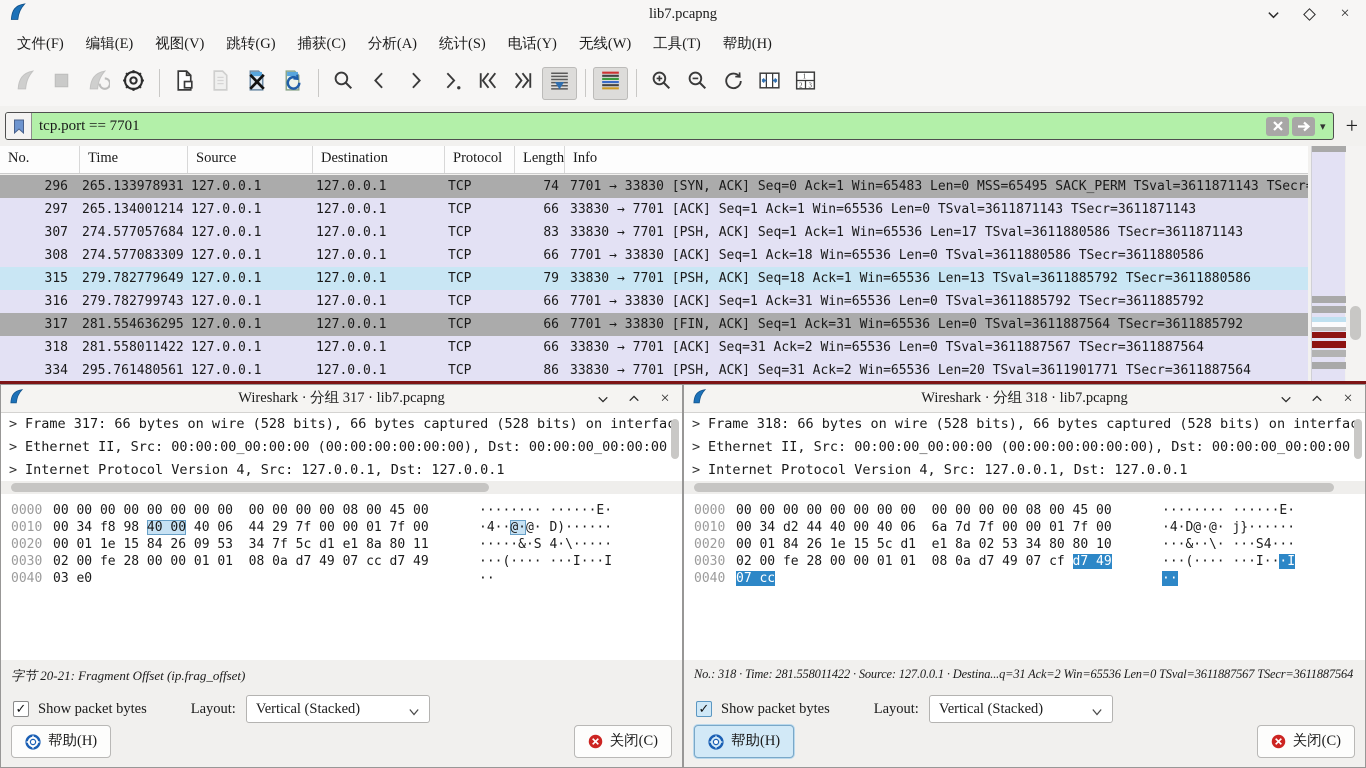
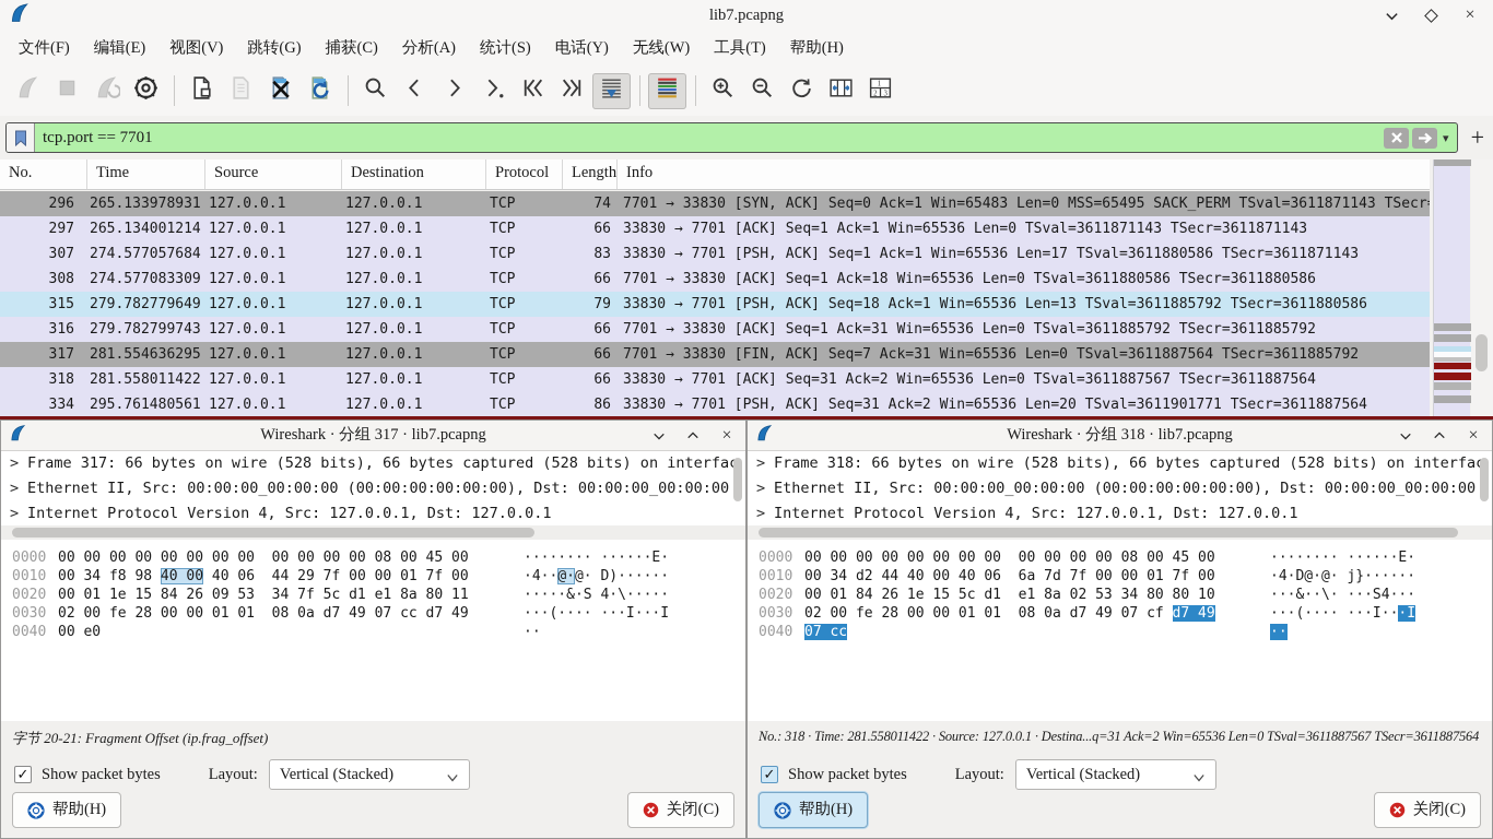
  lib7.pcapng
  ×
  文件(F)
  编辑(E)
  视图(V)
  跳转(G)
  捕获(C)
  分析(A)
  统计(S)
  电话(Y)
  无线(W)
  工具(T)
  帮助(H)
  tcp.port == 7701
  ▾
  +
  No.
  Time
  Source
  Destination
  Protocol
  Length
  Info
  296
  265.133978931
  127.0.0.1
  127.0.0.1
  TCP
  74
  7701 → 33830 [SYN, ACK] Seq=0 Ack=1 Win=65483 Len=0 MSS=65495 SACK_PERM TSval=3611871143 TSecr
  297
  265.134001214
  127.0.0.1
  127.0.0.1
  TCP
  66
  33830 → 7701 [ACK] Seq=1 Ack=1 Win=65536 Len=0 TSval=3611871143 TSecr=3611871143
  307
  274.577057684
  127.0.0.1
  127.0.0.1
  TCP
  83
  33830 → 7701 [PSH, ACK] Seq=1 Ack=1 Win=65536 Len=17 TSval=3611880586 TSecr=3611871143
  308
  274.577083309
  127.0.0.1
  127.0.0.1
  TCP
  66
  7701 → 33830 [ACK] Seq=1 Ack=18 Win=65536 Len=0 TSval=3611880586 TSecr=3611880586
  315
  279.782779649
  127.0.0.1
  127.0.0.1
  TCP
  79
  33830 → 7701 [PSH, ACK] Seq=18 Ack=1 Win=65536 Len=13 TSval=3611885792 TSecr=3611880586
  316
  279.782799743
  127.0.0.1
  127.0.0.1
  TCP
  66
  7701 → 33830 [ACK] Seq=1 Ack=31 Win=65536 Len=0 TSval=3611885792 TSecr=3611885792
  317
  281.554636295
  127.0.0.1
  127.0.0.1
  TCP
  66
- 7701 → 33830 [FIN, ACK] Seq=1 Ack=31 Win=65536 Len=0 TSval=3611887564 TSecr=3611885792
+ 7701 → 33830 [FIN, ACK] Seq=7 Ack=31 Win=65536 Len=0 TSval=3611887564 TSecr=3611885792
  318
  281.558011422
  127.0.0.1
  127.0.0.1
  TCP
  66
  33830 → 7701 [ACK] Seq=31 Ack=2 Win=65536 Len=0 TSval=3611887567 TSecr=3611887564
  334
  295.761480561
  127.0.0.1
  127.0.0.1
  TCP
  86
  33830 → 7701 [PSH, ACK] Seq=31 Ack=2 Win=65536 Len=20 TSval=3611901771 TSecr=3611887564
  Wireshark · 分组 317 · lib7.pcapng
  ×
  > Frame 317: 66 bytes on wire (528 bits), 66 bytes captured (528 bits) on interfa
  > Ethernet II, Src: 00:00:00_00:00:00 (00:00:00:00:00:00), Dst: 00:00:00_00:00:00
  > Internet Protocol Version 4, Src: 127.0.0.1, Dst: 127.0.0.1
  0000
  00 00 00 00 00 00 00 00 00 00 00 00 08 00 45 00
  ········ ······E·
  0010
  00 34 f8 98 40 00 40 06 44 29 7f 00 00 01 7f 00
  ·4··@·@· D)······
  0020
  00 01 1e 15 84 26 09 53 34 7f 5c d1 e1 8a 80 11
  ·····&·S 4·\·····
  0030
  02 00 fe 28 00 00 01 01 08 0a d7 49 07 cc d7 49
  ···(···· ···I···I
  0040
- 03 e0
+ 00 e0
  ··
  字节 20-21: Fragment Offset (ip.frag_offset)
  ✓
  Show packet bytes
  Layout:
  Vertical (Stacked)
  帮助(H)
  关闭(C)
  Wireshark · 分组 318 · lib7.pcapng
  ×
  > Frame 318: 66 bytes on wire (528 bits), 66 bytes captured (528 bits) on interfa
  > Ethernet II, Src: 00:00:00_00:00:00 (00:00:00:00:00:00), Dst: 00:00:00_00:00:00
  > Internet Protocol Version 4, Src: 127.0.0.1, Dst: 127.0.0.1
  0000
  00 00 00 00 00 00 00 00 00 00 00 00 08 00 45 00
  ········ ······E·
  0010
  00 34 d2 44 40 00 40 06 6a 7d 7f 00 00 01 7f 00
  ·4·D@·@· j}······
  0020
  00 01 84 26 1e 15 5c d1 e1 8a 02 53 34 80 80 10
  ···&··\· ···S4···
  0030
  02 00 fe 28 00 00 01 01 08 0a d7 49 07 cf d7 49
  ···(···· ···I···I
  0040
  07 cc
  ··
  No.: 318 · Time: 281.558011422 · Source: 127.0.0.1 · Destina...q=31 Ack=2 Win=65536 Len=0 TSval=3611887567 TSecr=3611887564
  ✓
  Show packet bytes
  Layout:
  Vertical (Stacked)
  帮助(H)
  关闭(C)
